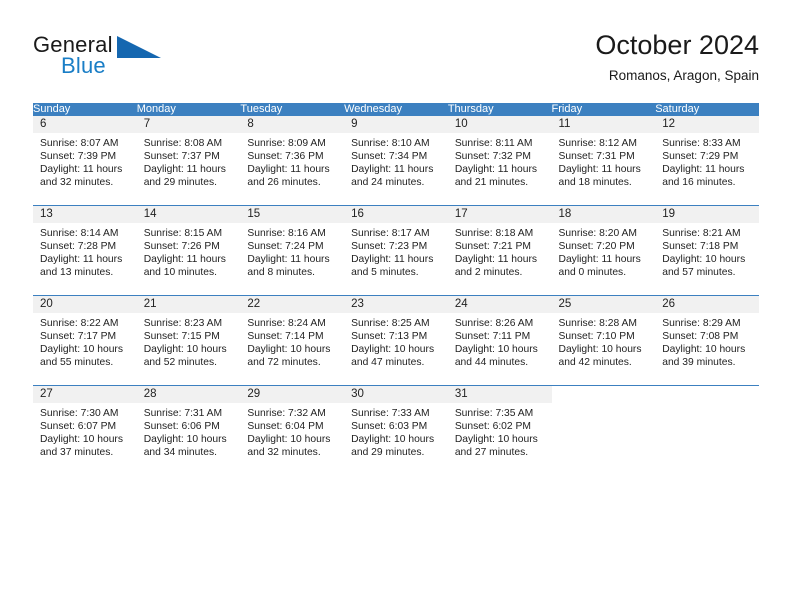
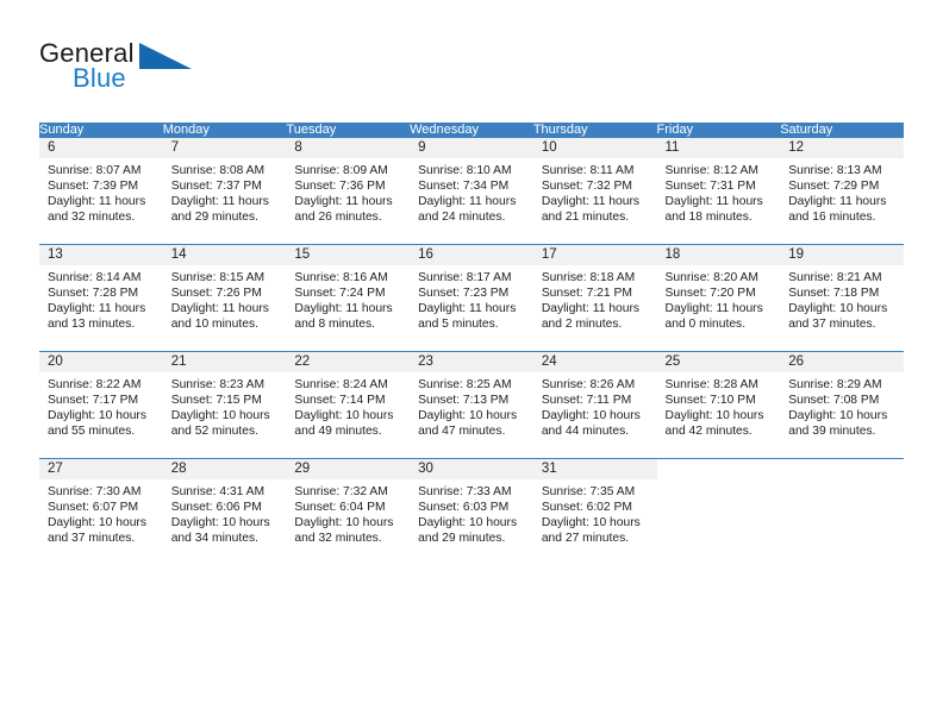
  General
  Blue
- October 2024
- Romanos, Aragon, Spain
  Sunday	Monday	Tuesday	Wednesday	Thursday	Friday	Saturday
- 6Sunrise: 8:07 AMSunset: 7:39 PMDaylight: 11 hoursand 32 minutes.	7Sunrise: 8:08 AMSunset: 7:37 PMDaylight: 11 hoursand 29 minutes.	8Sunrise: 8:09 AMSunset: 7:36 PMDaylight: 11 hoursand 26 minutes.	9Sunrise: 8:10 AMSunset: 7:34 PMDaylight: 11 hoursand 24 minutes.	10Sunrise: 8:11 AMSunset: 7:32 PMDaylight: 11 hoursand 21 minutes.	11Sunrise: 8:12 AMSunset: 7:31 PMDaylight: 11 hoursand 18 minutes.	12Sunrise: 8:33 AMSunset: 7:29 PMDaylight: 11 hoursand 16 minutes.
+ 6Sunrise: 8:07 AMSunset: 7:39 PMDaylight: 11 hoursand 32 minutes.	7Sunrise: 8:08 AMSunset: 7:37 PMDaylight: 11 hoursand 29 minutes.	8Sunrise: 8:09 AMSunset: 7:36 PMDaylight: 11 hoursand 26 minutes.	9Sunrise: 8:10 AMSunset: 7:34 PMDaylight: 11 hoursand 24 minutes.	10Sunrise: 8:11 AMSunset: 7:32 PMDaylight: 11 hoursand 21 minutes.	11Sunrise: 8:12 AMSunset: 7:31 PMDaylight: 11 hoursand 18 minutes.	12Sunrise: 8:13 AMSunset: 7:29 PMDaylight: 11 hoursand 16 minutes.
- 13Sunrise: 8:14 AMSunset: 7:28 PMDaylight: 11 hoursand 13 minutes.	14Sunrise: 8:15 AMSunset: 7:26 PMDaylight: 11 hoursand 10 minutes.	15Sunrise: 8:16 AMSunset: 7:24 PMDaylight: 11 hoursand 8 minutes.	16Sunrise: 8:17 AMSunset: 7:23 PMDaylight: 11 hoursand 5 minutes.	17Sunrise: 8:18 AMSunset: 7:21 PMDaylight: 11 hoursand 2 minutes.	18Sunrise: 8:20 AMSunset: 7:20 PMDaylight: 11 hoursand 0 minutes.	19Sunrise: 8:21 AMSunset: 7:18 PMDaylight: 10 hoursand 57 minutes.
+ 13Sunrise: 8:14 AMSunset: 7:28 PMDaylight: 11 hoursand 13 minutes.	14Sunrise: 8:15 AMSunset: 7:26 PMDaylight: 11 hoursand 10 minutes.	15Sunrise: 8:16 AMSunset: 7:24 PMDaylight: 11 hoursand 8 minutes.	16Sunrise: 8:17 AMSunset: 7:23 PMDaylight: 11 hoursand 5 minutes.	17Sunrise: 8:18 AMSunset: 7:21 PMDaylight: 11 hoursand 2 minutes.	18Sunrise: 8:20 AMSunset: 7:20 PMDaylight: 11 hoursand 0 minutes.	19Sunrise: 8:21 AMSunset: 7:18 PMDaylight: 10 hoursand 37 minutes.
- 20Sunrise: 8:22 AMSunset: 7:17 PMDaylight: 10 hoursand 55 minutes.	21Sunrise: 8:23 AMSunset: 7:15 PMDaylight: 10 hoursand 52 minutes.	22Sunrise: 8:24 AMSunset: 7:14 PMDaylight: 10 hoursand 72 minutes.	23Sunrise: 8:25 AMSunset: 7:13 PMDaylight: 10 hoursand 47 minutes.	24Sunrise: 8:26 AMSunset: 7:11 PMDaylight: 10 hoursand 44 minutes.	25Sunrise: 8:28 AMSunset: 7:10 PMDaylight: 10 hoursand 42 minutes.	26Sunrise: 8:29 AMSunset: 7:08 PMDaylight: 10 hoursand 39 minutes.
+ 20Sunrise: 8:22 AMSunset: 7:17 PMDaylight: 10 hoursand 55 minutes.	21Sunrise: 8:23 AMSunset: 7:15 PMDaylight: 10 hoursand 52 minutes.	22Sunrise: 8:24 AMSunset: 7:14 PMDaylight: 10 hoursand 49 minutes.	23Sunrise: 8:25 AMSunset: 7:13 PMDaylight: 10 hoursand 47 minutes.	24Sunrise: 8:26 AMSunset: 7:11 PMDaylight: 10 hoursand 44 minutes.	25Sunrise: 8:28 AMSunset: 7:10 PMDaylight: 10 hoursand 42 minutes.	26Sunrise: 8:29 AMSunset: 7:08 PMDaylight: 10 hoursand 39 minutes.
- 27Sunrise: 7:30 AMSunset: 6:07 PMDaylight: 10 hoursand 37 minutes.	28Sunrise: 7:31 AMSunset: 6:06 PMDaylight: 10 hoursand 34 minutes.	29Sunrise: 7:32 AMSunset: 6:04 PMDaylight: 10 hoursand 32 minutes.	30Sunrise: 7:33 AMSunset: 6:03 PMDaylight: 10 hoursand 29 minutes.	31Sunrise: 7:35 AMSunset: 6:02 PMDaylight: 10 hoursand 27 minutes.
+ 27Sunrise: 7:30 AMSunset: 6:07 PMDaylight: 10 hoursand 37 minutes.	28Sunrise: 4:31 AMSunset: 6:06 PMDaylight: 10 hoursand 34 minutes.	29Sunrise: 7:32 AMSunset: 6:04 PMDaylight: 10 hoursand 32 minutes.	30Sunrise: 7:33 AMSunset: 6:03 PMDaylight: 10 hoursand 29 minutes.	31Sunrise: 7:35 AMSunset: 6:02 PMDaylight: 10 hoursand 27 minutes.
